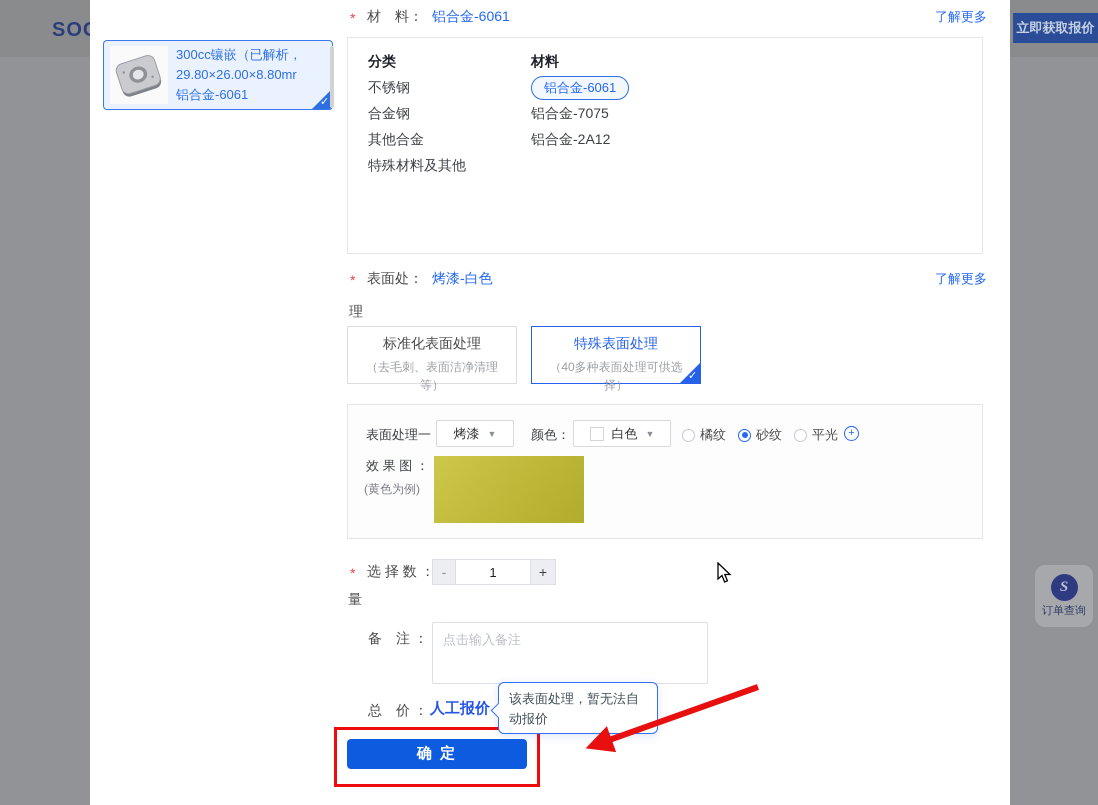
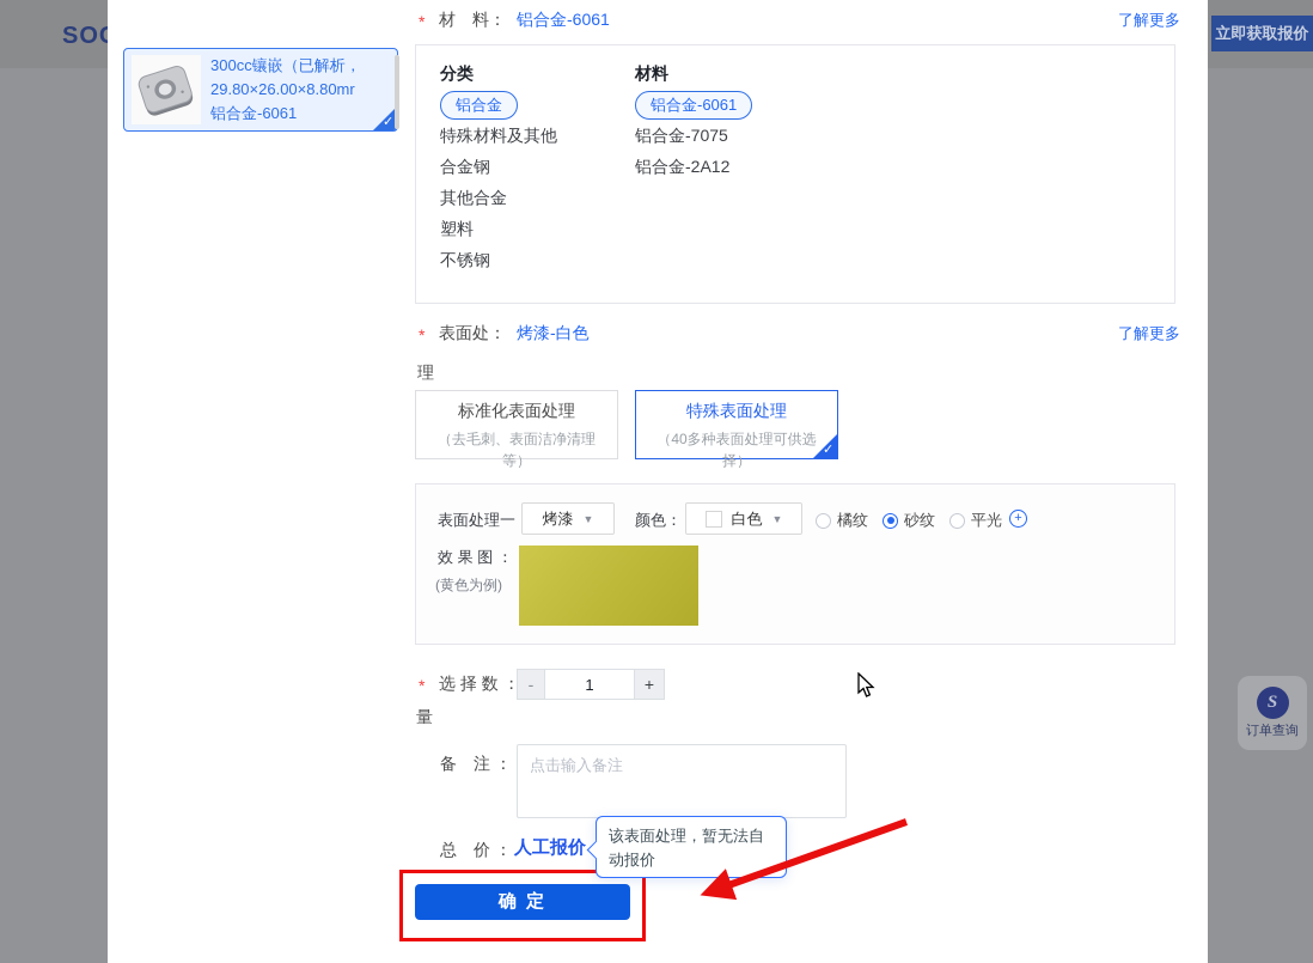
  立即获取报价
  S
  订单查询
  300cc镶嵌（已解析，
  29.80×26.00×8.80mr
  铝合金-6061
  ✓
  *
  材 料：
  铝合金-6061
  了解更多
  分类
+ 铝合金
- 不锈钢
+ 特殊材料及其他
  合金钢
  其他合金
+ 塑料
- 特殊材料及其他
+ 不锈钢
  材料
  铝合金-6061
  铝合金-7075
  铝合金-2A12
  *
  表面处：
  理
  烤漆-白色
  了解更多
  标准化表面处理
  （去毛刺、表面洁净清理等）
  特殊表面处理
  （40多种表面处理可供选择）
  ✓
  表面处理一
  烤漆
  ▼
  颜色：
  白色
  ▼
  橘纹
  砂纹
  平光
  +
  效 果 图 ：
  (黄色为例)
  *
  选 择 数 ：
  量
  -
  1
  +
  备 注 ：
  点击输入备注
  总 价 ：
  人工报价
  该表面处理，暂无法自动报价
  确 定
